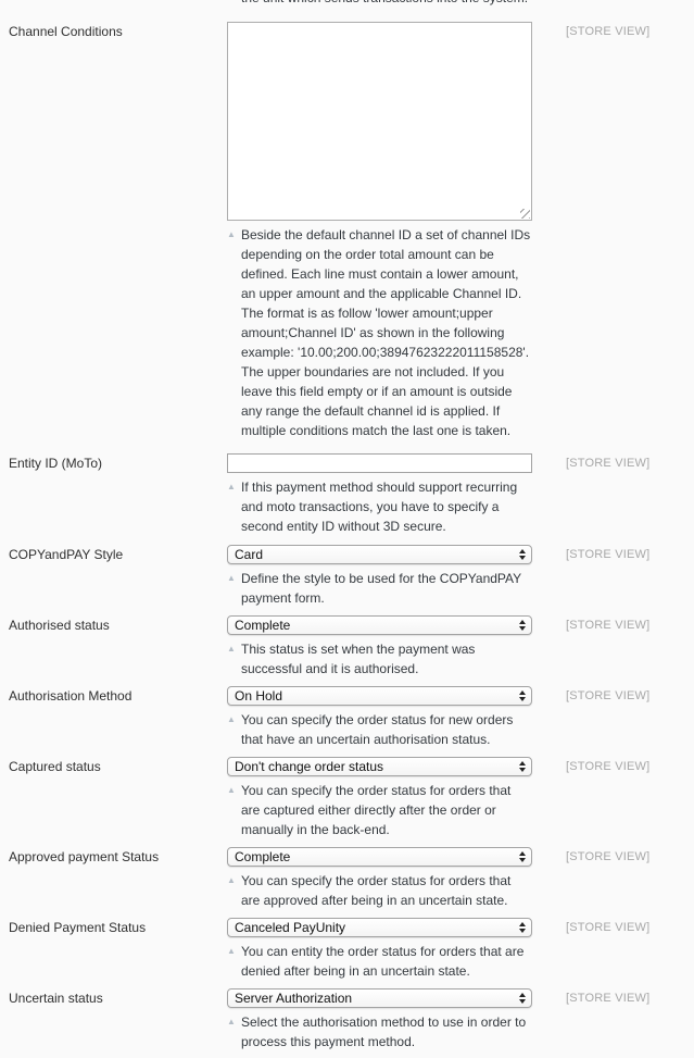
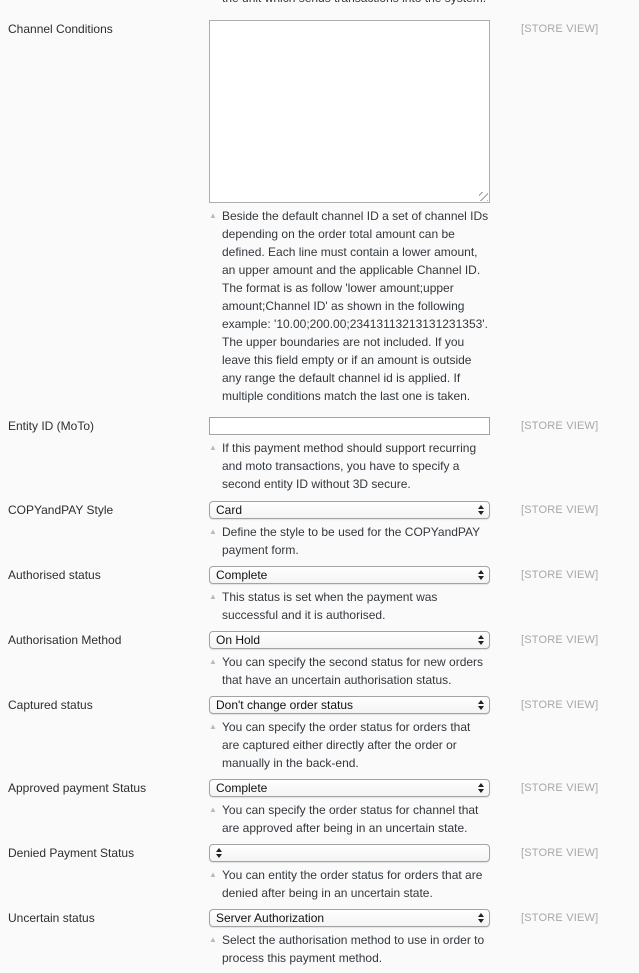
  Channel Conditions
  ▲
- Beside the default channel ID a set of channel IDs depending on the order total amount can be defined. Each line must contain a lower amount, an upper amount and the applicable Channel ID. The format is as follow 'lower amount;upper amount;Channel ID' as shown in the following example: '10.00;200.00;38947623222011158528'. The upper boundaries are not included. If you leave this field empty or if an amount is outside any range the default channel id is applied. If multiple conditions match the last one is taken.
+ Beside the default channel ID a set of channel IDs depending on the order total amount can be defined. Each line must contain a lower amount, an upper amount and the applicable Channel ID. The format is as follow 'lower amount;upper amount;Channel ID' as shown in the following example: '10.00;200.00;23413113213131231353'. The upper boundaries are not included. If you leave this field empty or if an amount is outside any range the default channel id is applied. If multiple conditions match the last one is taken.
  [STORE VIEW]
  Entity ID (MoTo)
  ▲
  If this payment method should support recurring and moto transactions, you have to specify a second entity ID without 3D secure.
  [STORE VIEW]
  COPYandPAY Style
  Card
  ▲
  Define the style to be used for the COPYandPAY payment form.
  [STORE VIEW]
  Authorised status
  Complete
  ▲
  This status is set when the payment was successful and it is authorised.
  [STORE VIEW]
  Authorisation Method
  On Hold
  ▲
- You can specify the order status for new orders that have an uncertain authorisation status.
+ You can specify the second status for new orders that have an uncertain authorisation status.
  [STORE VIEW]
  Captured status
  Don't change order status
  ▲
  You can specify the order status for orders that are captured either directly after the order or manually in the back-end.
  [STORE VIEW]
  Approved payment Status
  Complete
  ▲
- You can specify the order status for orders that are approved after being in an uncertain state.
+ You can specify the order status for channel that are approved after being in an uncertain state.
  [STORE VIEW]
  Denied Payment Status
- Canceled PayUnity
  ▲
  You can entity the order status for orders that are denied after being in an uncertain state.
  [STORE VIEW]
  Uncertain status
  Server Authorization
  ▲
  Select the authorisation method to use in order to process this payment method.
  [STORE VIEW]
